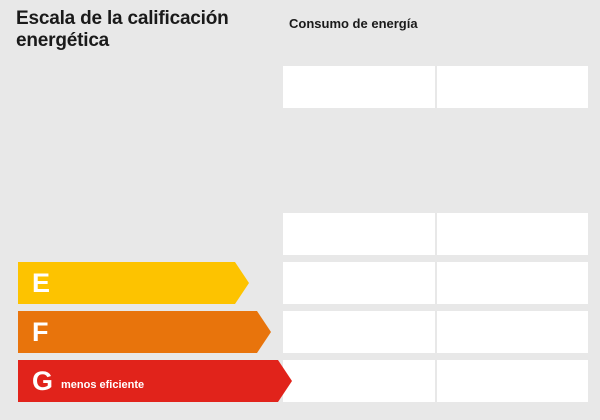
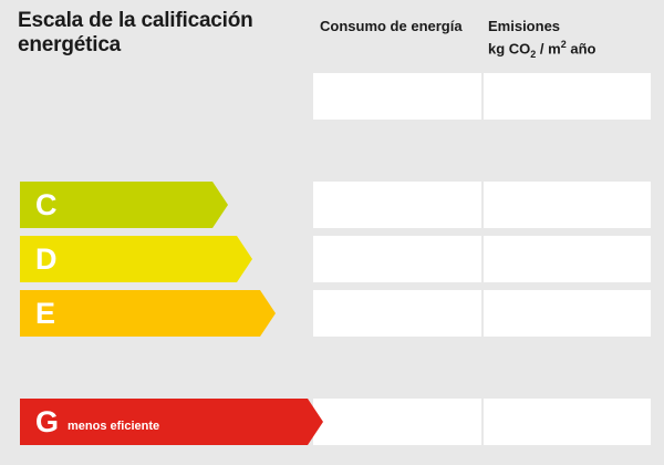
  Escala de la calificación energética
  Consumo de energía
+ Emisiones
+ kg CO2 / m2 año
+ C
+ D
  E
- F
  G
  menos eficiente
